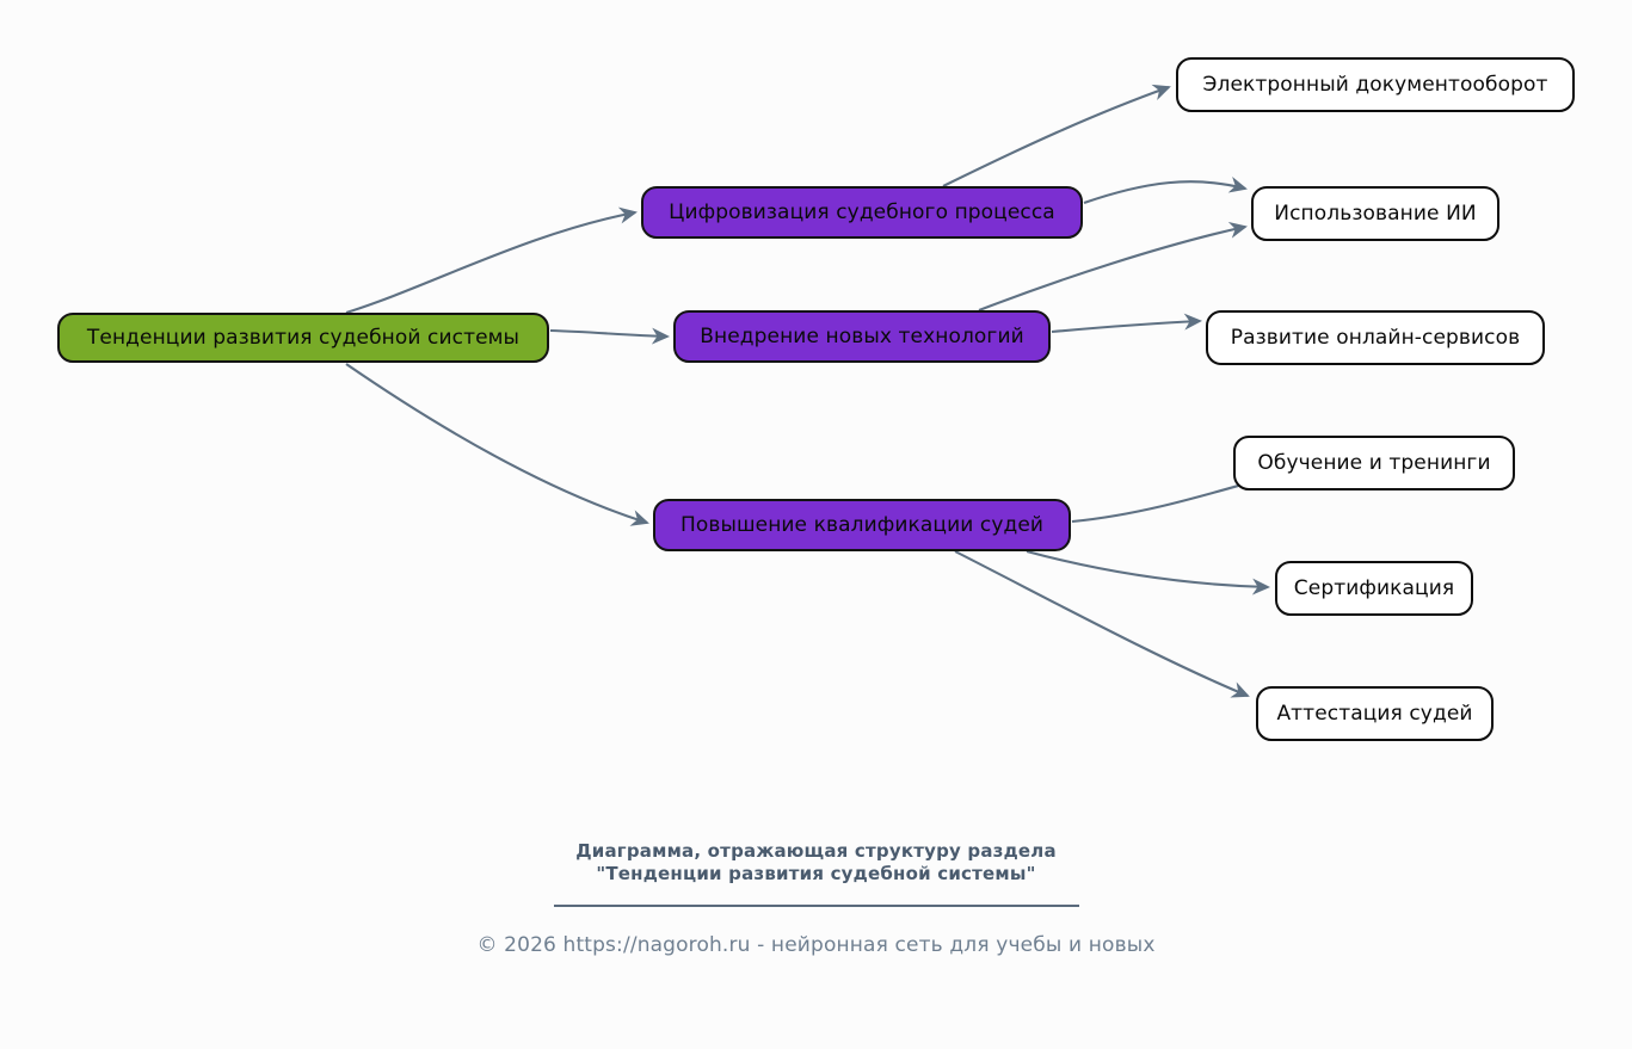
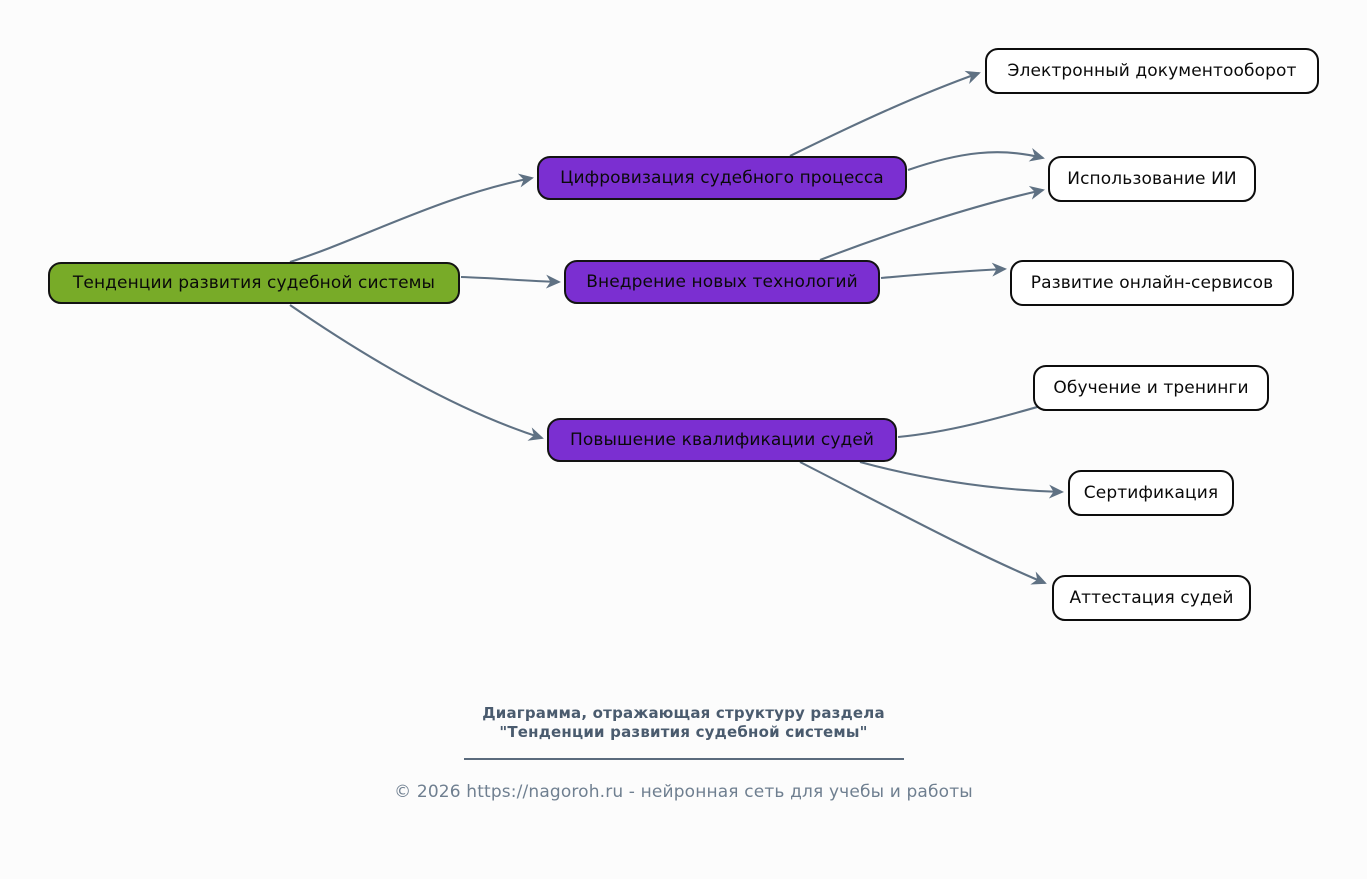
  Тенденции развития судебной системы
  Цифровизация судебного процесса
  Внедрение новых технологий
  Повышение квалификации судей
  Электронный документооборот
  Использование ИИ
  Развитие онлайн-сервисов
  Обучение и тренинги
  Сертификация
  Аттестация судей
  Диаграмма, отражающая структуру раздела
  "Тенденции развития судебной системы"
- © 2026 https://nagoroh.ru - нейронная сеть для учебы и новых
+ © 2026 https://nagoroh.ru - нейронная сеть для учебы и работы
